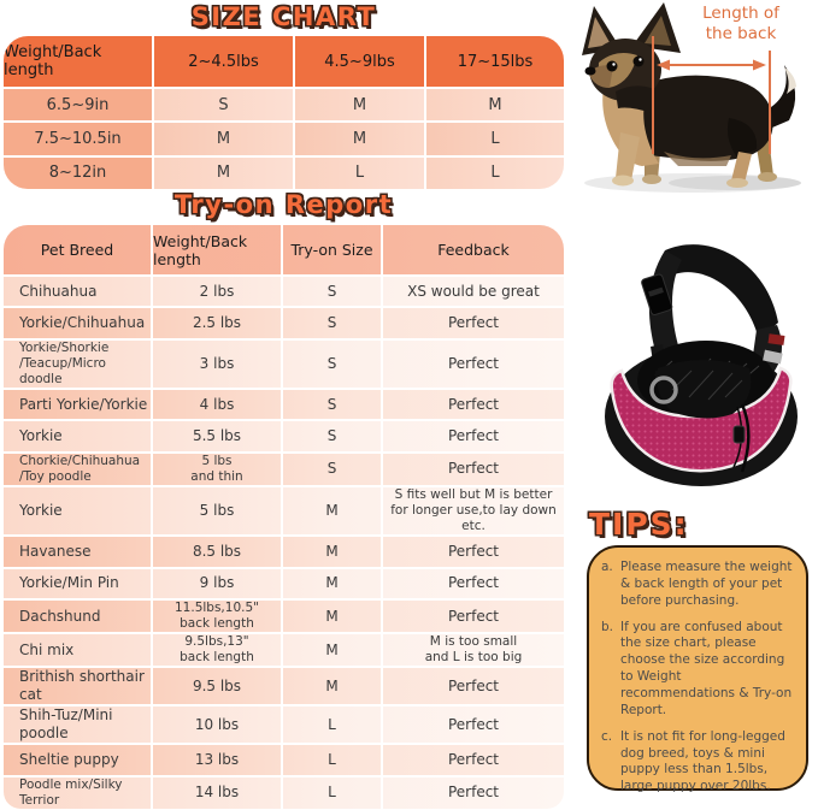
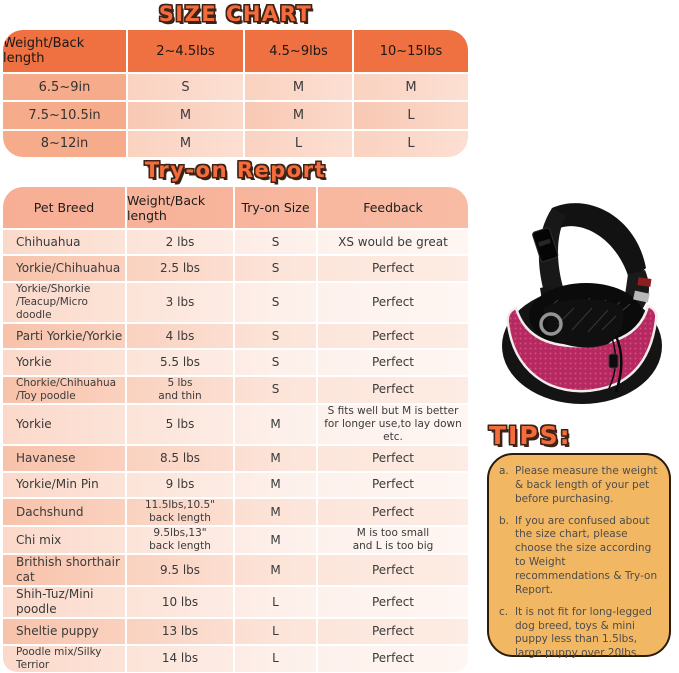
  SIZE CHART
  Weight/Back length
  2~4.5lbs
  4.5~9lbs
- 17~15lbs
+ 10~15lbs
  6.5~9in
  S
  M
  M
  7.5~10.5in
  M
  M
  L
  8~12in
  M
  L
  L
  Try-on Report
  Pet Breed
  Weight/Back length
  Try-on Size
  Feedback
  Chihuahua
  2 lbs
  S
  XS would be great
  Yorkie/Chihuahua
  2.5 lbs
  S
  Perfect
  Yorkie/Shorkie
  /Teacup/Micro doodle
  3 lbs
  S
  Perfect
  Parti Yorkie/Yorkie
  4 lbs
  S
  Perfect
  Yorkie
  5.5 lbs
  S
  Perfect
  Chorkie/Chihuahua
  /Toy poodle
  5 lbs
  and thin
  S
  Perfect
  Yorkie
  5 lbs
  M
  S fits well but M is better
  for longer use,to lay down etc.
  Havanese
  8.5 lbs
  M
  Perfect
  Yorkie/Min Pin
  9 lbs
  M
  Perfect
  Dachshund
  11.5lbs,10.5"
  back length
  M
  Perfect
  Chi mix
  9.5lbs,13"
  back length
  M
  M is too small
  and L is too big
  Brithish shorthair cat
  9.5 lbs
  M
  Perfect
  Shih-Tuz/Mini poodle
  10 lbs
  L
  Perfect
  Sheltie puppy
  13 lbs
  L
  Perfect
  Poodle mix/Silky
  Terrior
  14 lbs
  L
  Perfect
- Length of
- the back
  TIPS:
  a.
  Please measure the weight & back length of your pet before purchasing.
  b.
  If you are confused about the size chart, please choose the size according to Weight recommendations & Try-on Report.
  c.
  It is not fit for long-legged dog breed, toys & mini puppy less than 1.5lbs, large puppy over 20lbs.
